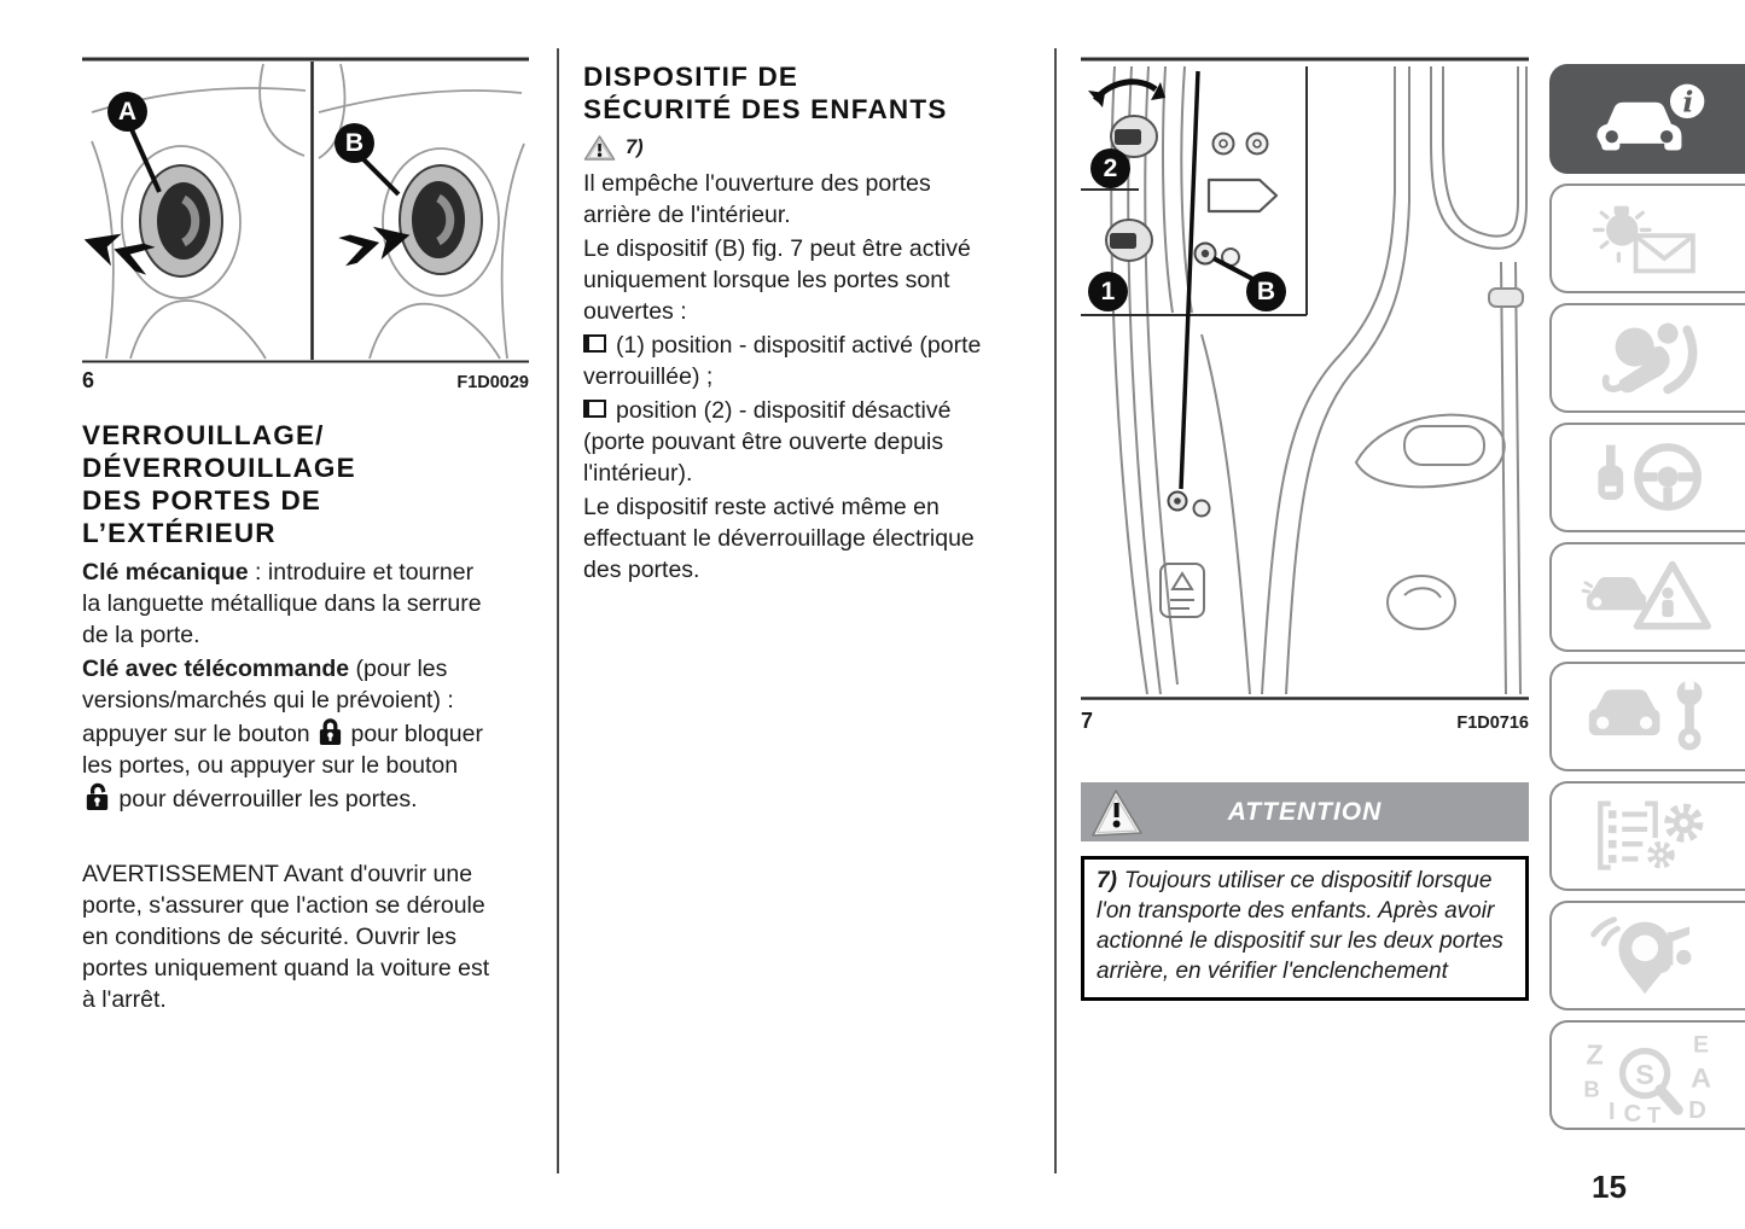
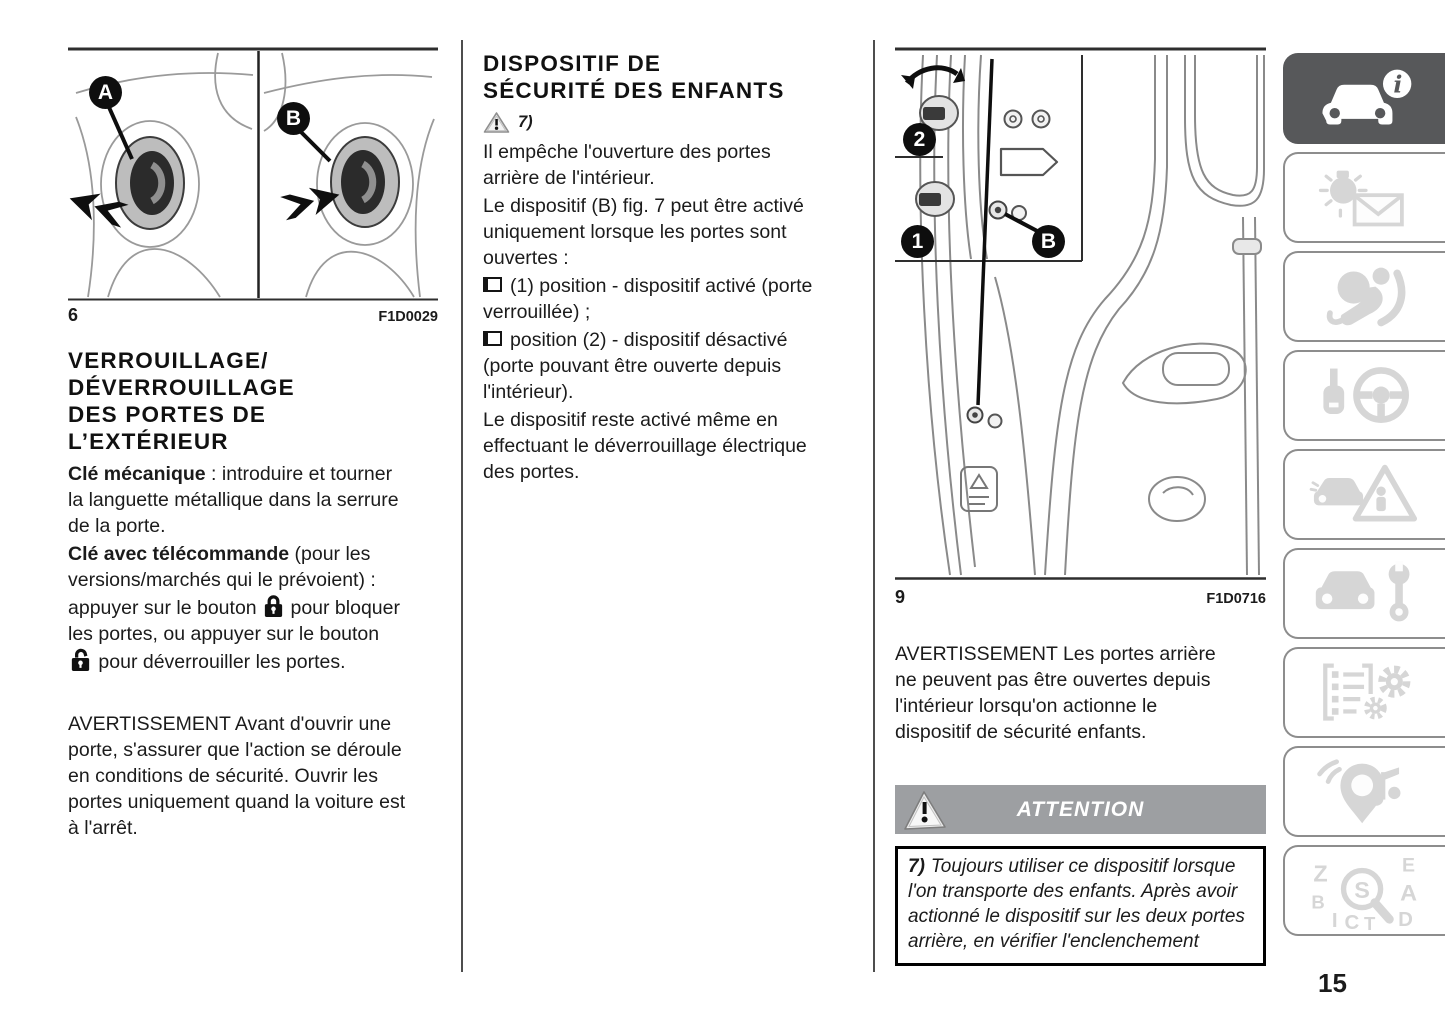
  A
  B
  6
  F1D0029
  VERROUILLAGE/
  DÉVERROUILLAGE
  DES PORTES DE
  L’EXTÉRIEUR
  Clé mécanique : introduire et tourner
  la languette métallique dans la serrure
  de la porte.
  Clé avec télécommande (pour les
  versions/marchés qui le prévoient) :
  appuyer sur le bouton pour bloquer
  les portes, ou appuyer sur le bouton
  pour déverrouiller les portes.
  AVERTISSEMENT Avant d'ouvrir une
  porte, s'assurer que l'action se déroule
  en conditions de sécurité. Ouvrir les
  portes uniquement quand la voiture est
  à l'arrêt.
  DISPOSITIF DE
  SÉCURITÉ DES ENFANTS
  7)
  Il empêche l'ouverture des portes
  arrière de l'intérieur.
  Le dispositif (B) fig. 7 peut être activé
  uniquement lorsque les portes sont
  ouvertes :
  (1) position - dispositif activé (porte
  verrouillée) ;
  position (2) - dispositif désactivé
  (porte pouvant être ouverte depuis
  l'intérieur).
  Le dispositif reste activé même en
  effectuant le déverrouillage électrique
  des portes.
  2
  1
  B
- 7
+ 9
  F1D0716
+ AVERTISSEMENT Les portes arrière
+ ne peuvent pas être ouvertes depuis
+ l'intérieur lorsqu'on actionne le
+ dispositif de sécurité enfants.
  ATTENTION
  7) Toujours utiliser ce dispositif lorsque
  l'on transporte des enfants. Après avoir
  actionné le dispositif sur les deux portes
  arrière, en vérifier l'enclenchement
  i
  Z
  E
  B
  A
  I
  C
  T
  D
  S
  15
